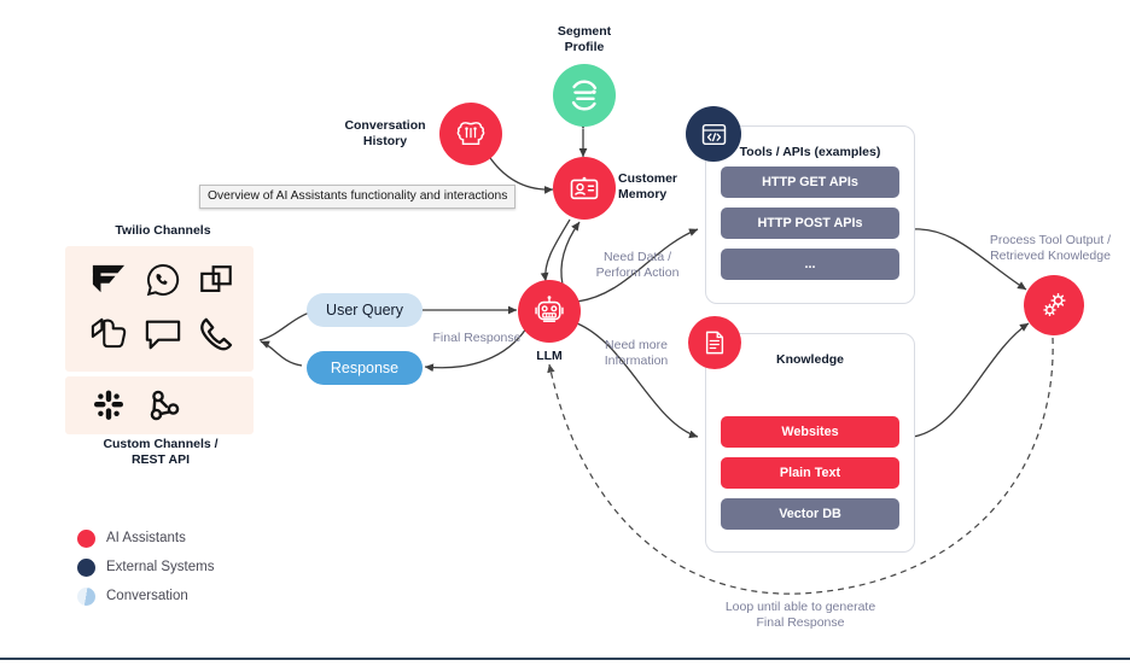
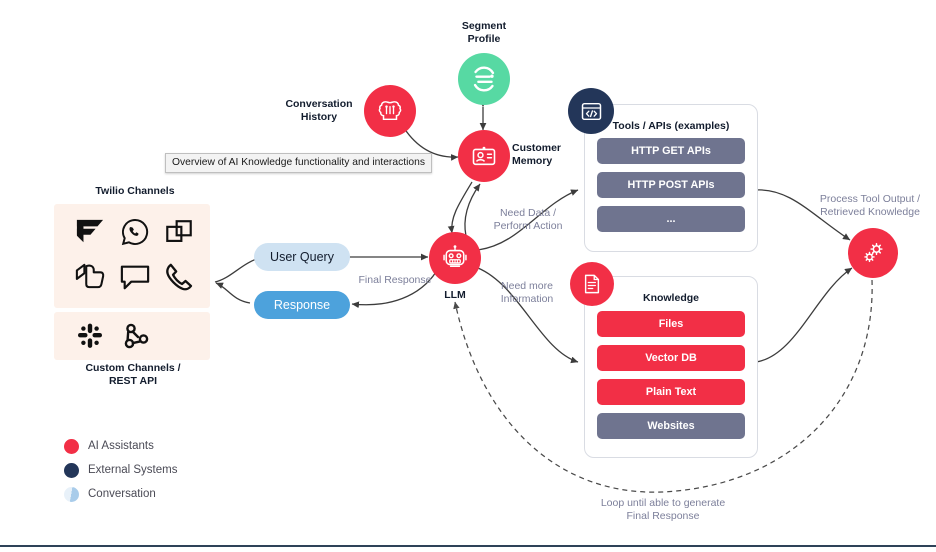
- Overview of AI Assistants functionality and interactions
+ Overview of AI Knowledge functionality and interactions
  Segment
  Profile
  Conversation
  History
  Customer
  Memory
  LLM
  Tools / APIs (examples)
  HTTP GET APIs
  HTTP POST APIs
  ...
  Knowledge
+ Files
- Websites
+ Vector DB
  Plain Text
- Vector DB
+ Websites
  Process Tool Output /
  Retrieved Knowledge
  User Query
  Response
  Final Response
  Need Data /
  Perform Action
  Need more
  Information
  Loop until able to generate
  Final Response
  Twilio Channels
  Custom Channels /
  REST API
  AI Assistants
  External Systems
  Conversation
